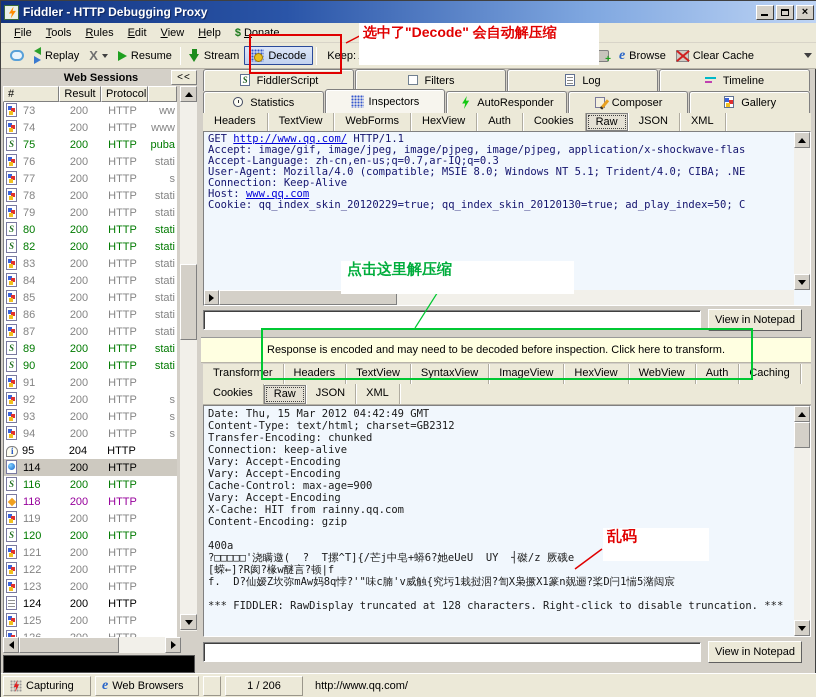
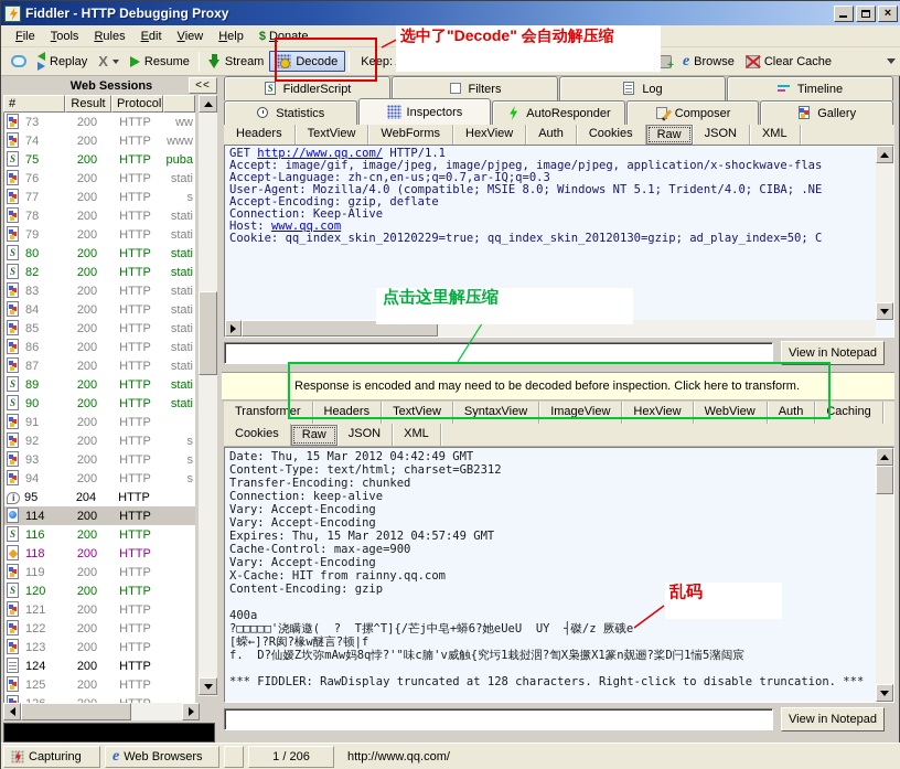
  Fiddler - HTTP Debugging Proxy
  ×
  File
  Tools
  Rules
  Edit
  View
  Help
  $
  Donate
  Replay
  X
  Resume
  Stream
  Decode
  Keep:
  e
  Browse
  Clear Cache
  Web Sessions
  <<
  #
  Result
  Protocol
  73
  200
  HTTP
  ww
  74
  200
  HTTP
  www
  75
  200
  HTTP
  puba
  76
  200
  HTTP
  stati
  77
  200
  HTTP
  s
  78
  200
  HTTP
  stati
  79
  200
  HTTP
  stati
  80
  200
  HTTP
  stati
  82
  200
  HTTP
  stati
  83
  200
  HTTP
  stati
  84
  200
  HTTP
  stati
  85
  200
  HTTP
  stati
  86
  200
  HTTP
  stati
  87
  200
  HTTP
  stati
  89
  200
  HTTP
  stati
  90
  200
  HTTP
  stati
  91
  200
  HTTP
  92
  200
  HTTP
  s
  93
  200
  HTTP
  s
  94
  200
  HTTP
  s
  95
  204
  HTTP
  114
  200
  HTTP
  116
  200
  HTTP
  118
  200
  HTTP
  119
  200
  HTTP
  120
  200
  HTTP
  121
  200
  HTTP
  122
  200
  HTTP
  123
  200
  HTTP
  124
  200
  HTTP
  125
  200
  HTTP
  FiddlerScript
  Filters
  Log
  Timeline
  Statistics
  Inspectors
  AutoResponder
  Composer
  Gallery
  Headers
  TextView
  WebForms
  HexView
  Auth
  Cookies
  Raw
  JSON
  XML
  GET http://www.qq.com/ HTTP/1.1
  Accept: image/gif, image/jpeg, image/pjpeg, image/pjpeg, application/x-shockwave-flas
  Accept-Language: zh-cn,en-us;q=0.7,ar-IQ;q=0.3
  User-Agent: Mozilla/4.0 (compatible; MSIE 8.0; Windows NT 5.1; Trident/4.0; CIBA; .NE
+ Accept-Encoding: gzip, deflate
  Connection: Keep-Alive
  Host: www.qq.com
- Cookie: qq_index_skin_20120229=true; qq_index_skin_20120130=true; ad_play_index=50; C
+ Cookie: qq_index_skin_20120229=true; qq_index_skin_20120130=gzip; ad_play_index=50; C
  View in Notepad
  Response is encoded and may need to be decoded before inspection. Click here to transform.
  Transformer
  Headers
  TextView
  SyntaxView
  ImageView
  HexView
  WebView
  Auth
  Caching
  Cookies
  Raw
  JSON
  XML
  Date: Thu, 15 Mar 2012 04:42:49 GMT
  Content-Type: text/html; charset=GB2312
  Transfer-Encoding: chunked
  Connection: keep-alive
  Vary: Accept-Encoding
  Vary: Accept-Encoding
+ Expires: Thu, 15 Mar 2012 04:57:49 GMT
  Cache-Control: max-age=900
  Vary: Accept-Encoding
  X-Cache: HIT from rainny.qq.com
  Content-Encoding: gzip
  400a
  ?□□□□□'浇瞒邀( ? T摞^T]{/芒j中皂+蟒6?她eUeU UY ┤磔/z 厥硪e
  [蝾←]?R阂?椽w醚言?顿|f
  f. D?仙嫒Z坎弥mAw妈8q悖?'"味c腩'v威触{究圬1栽挝洇?訇X枭撅X1篆n觌逦?桨D闩1惴5潴闼宸
  *** FIDDLER: RawDisplay truncated at 128 characters. Right-click to disable truncation. ***
  View in Notepad
  Capturing
  e
  Web Browsers
  1 / 206
  http://www.qq.com/
  选中了"Decode" 会自动解压缩
  点击这里解压缩
  乱码
